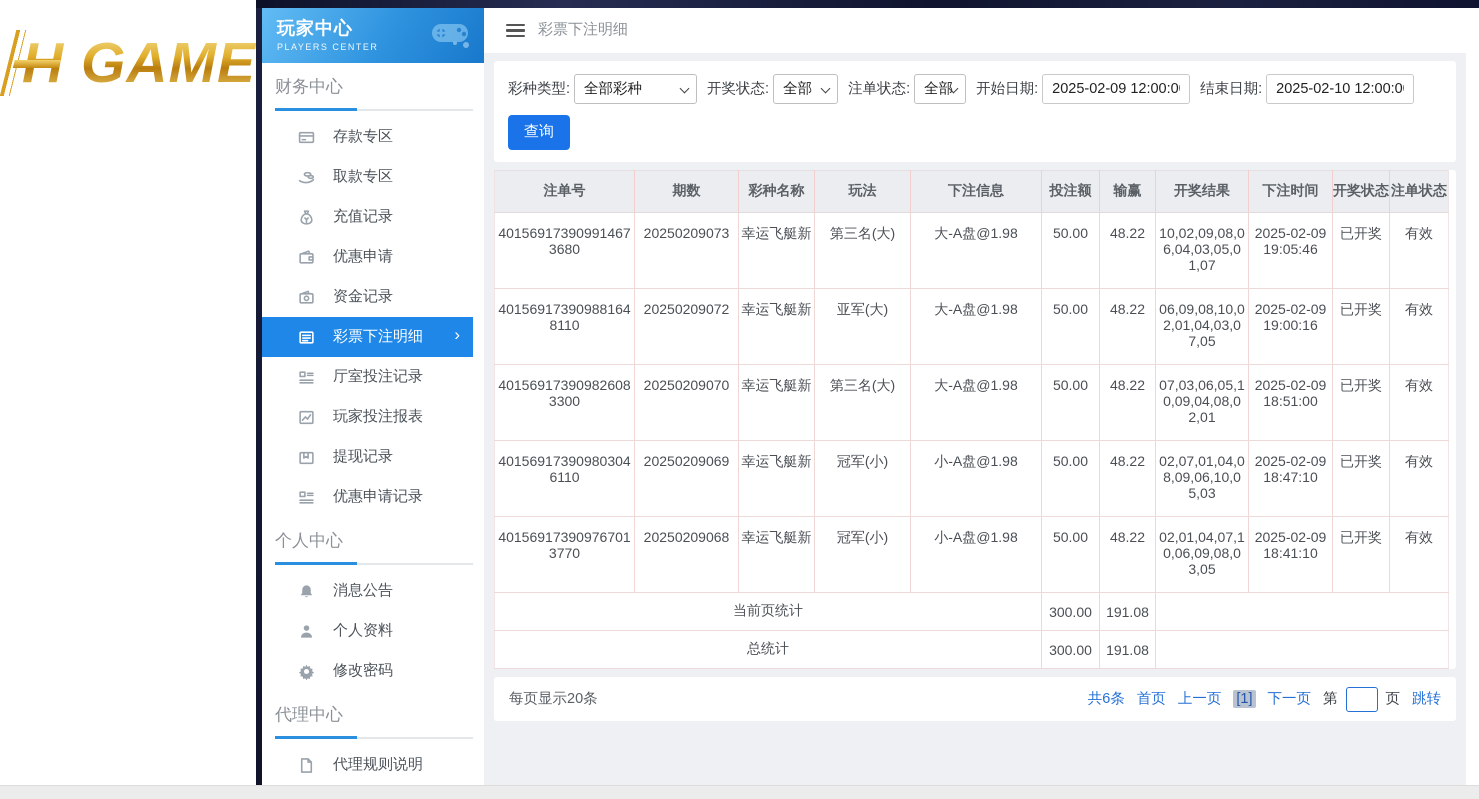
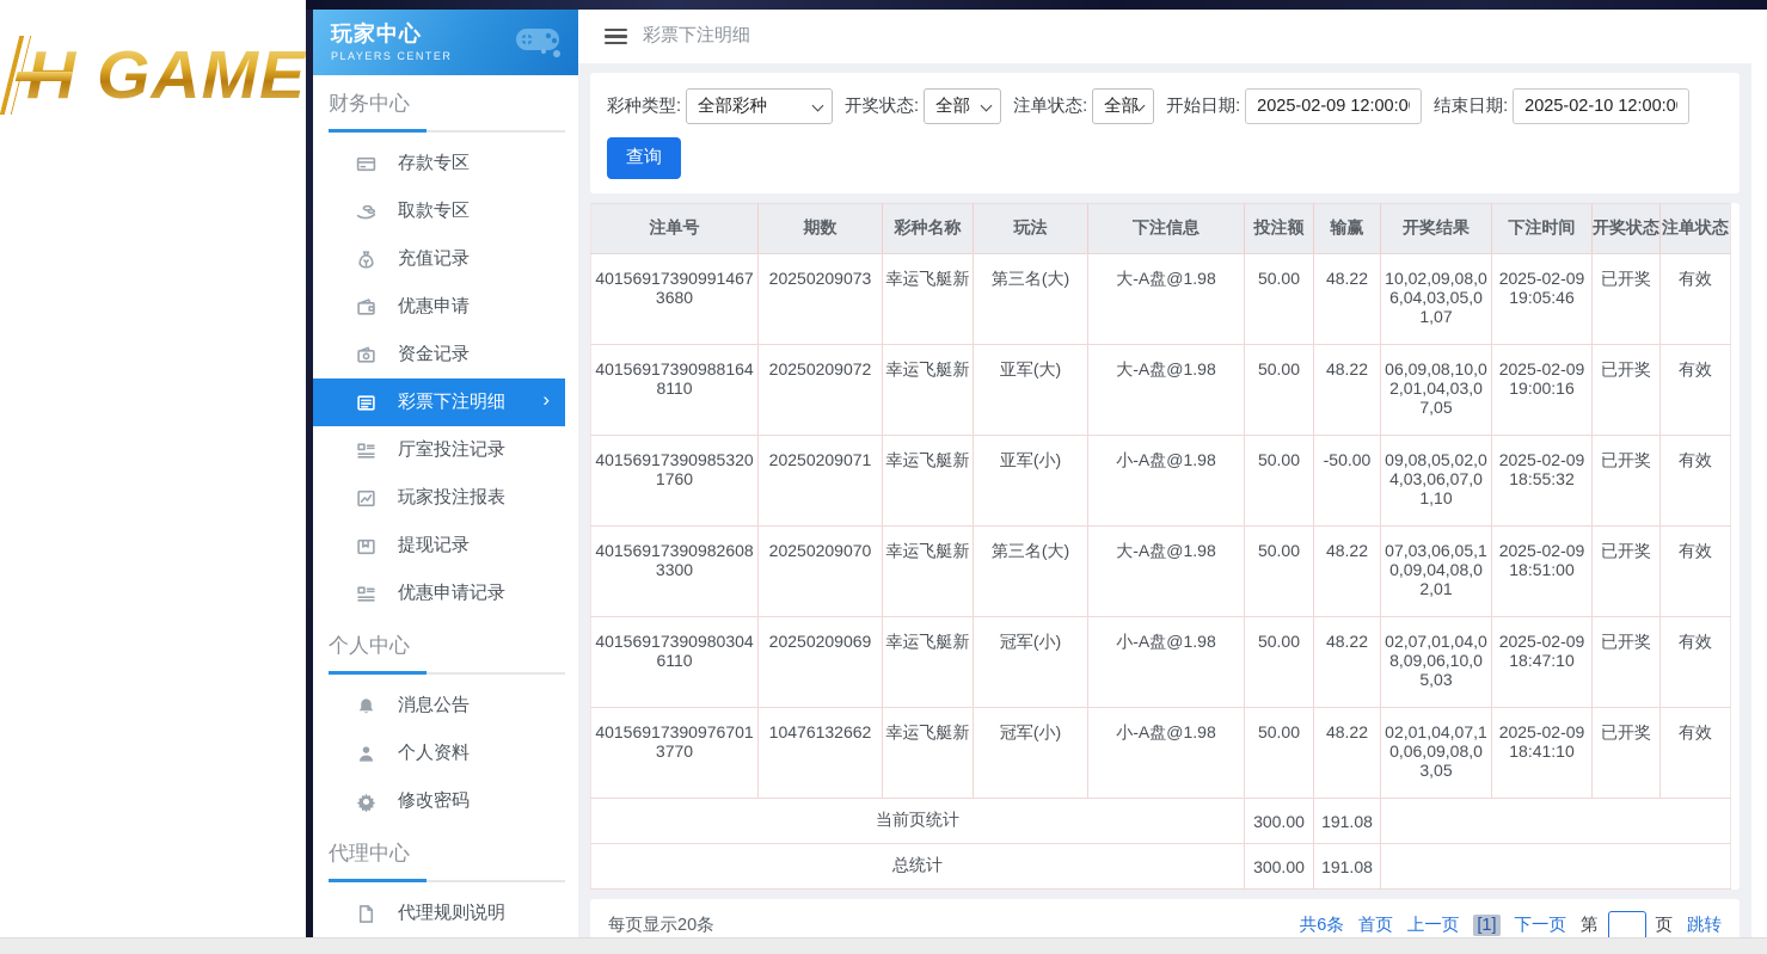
  GAME
  玩家中心
  PLAYERS CENTER
  财务中心
  存款专区
  取款专区
  充值记录
  优惠申请
  资金记录
  彩票下注明细
  ›
  厅室投注记录
  玩家投注报表
  提现记录
  优惠申请记录
  个人中心
  消息公告
  个人资料
  修改密码
  代理中心
  代理规则说明
  彩票下注明细
  彩种类型:
  全部彩种
  开奖状态:
  全部
  注单状态:
  全部
  开始日期:
  2025-02-09 12:00:0
  结束日期:
  2025-02-10 12:00:0
  查询
  注单号	期数	彩种名称	玩法	下注信息	投注额	输赢	开奖结果	下注时间	开奖状态	注单状态
  401569173909914673680	20250209073	幸运飞艇新	第三名(大)	大-A盘@1.98	50.00	48.22	10,02,09,08,06,04,03,05,01,07	2025-02-09 19:05:46	已开奖	有效
  401569173909881648110	20250209072	幸运飞艇新	亚军(大)	大-A盘@1.98	50.00	48.22	06,09,08,10,02,01,04,03,07,05	2025-02-09 19:00:16	已开奖	有效
+ 401569173909853201760	20250209071	幸运飞艇新	亚军(小)	小-A盘@1.98	50.00	-50.00	09,08,05,02,04,03,06,07,01,10	2025-02-09 18:55:32	已开奖	有效
  401569173909826083300	20250209070	幸运飞艇新	第三名(大)	大-A盘@1.98	50.00	48.22	07,03,06,05,10,09,04,08,02,01	2025-02-09 18:51:00	已开奖	有效
  401569173909803046110	20250209069	幸运飞艇新	冠军(小)	小-A盘@1.98	50.00	48.22	02,07,01,04,08,09,06,10,05,03	2025-02-09 18:47:10	已开奖	有效
- 401569173909767013770	20250209068	幸运飞艇新	冠军(小)	小-A盘@1.98	50.00	48.22	02,01,04,07,10,06,09,08,03,05	2025-02-09 18:41:10	已开奖	有效
+ 401569173909767013770	10476132662	幸运飞艇新	冠军(小)	小-A盘@1.98	50.00	48.22	02,01,04,07,10,06,09,08,03,05	2025-02-09 18:41:10	已开奖	有效
  当前页统计	300.00	191.08
  总统计	300.00	191.08
  每页显示20条
  共6条
  首页
  上一页
  [1]
  下一页
  第
  页
  跳转
